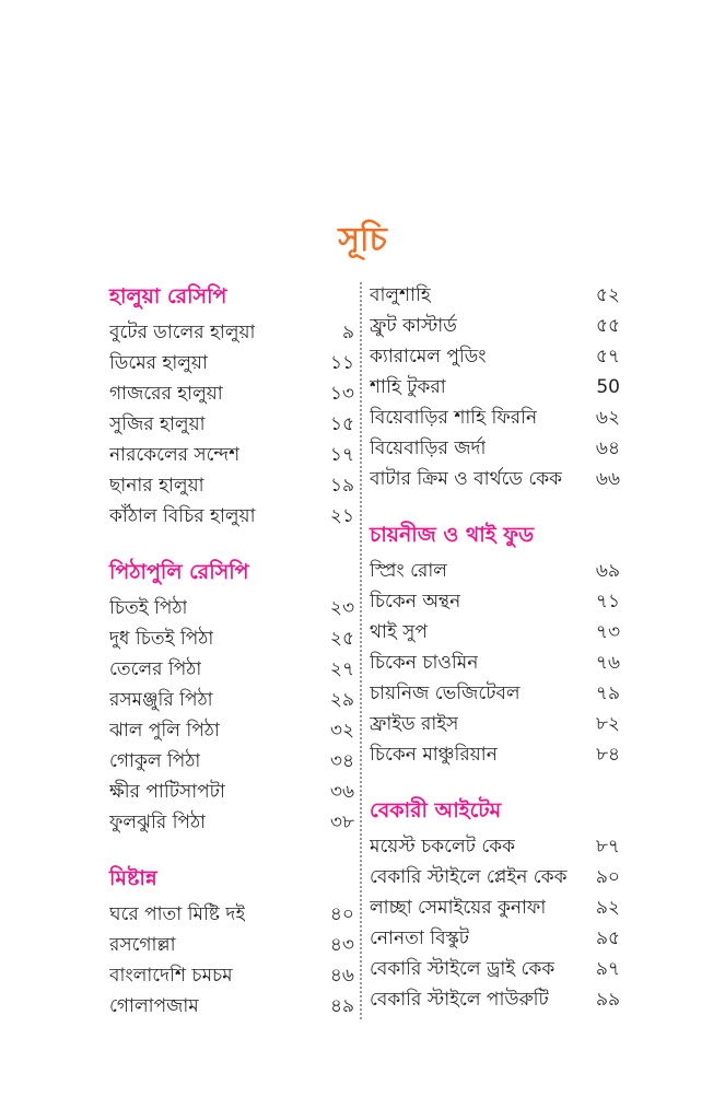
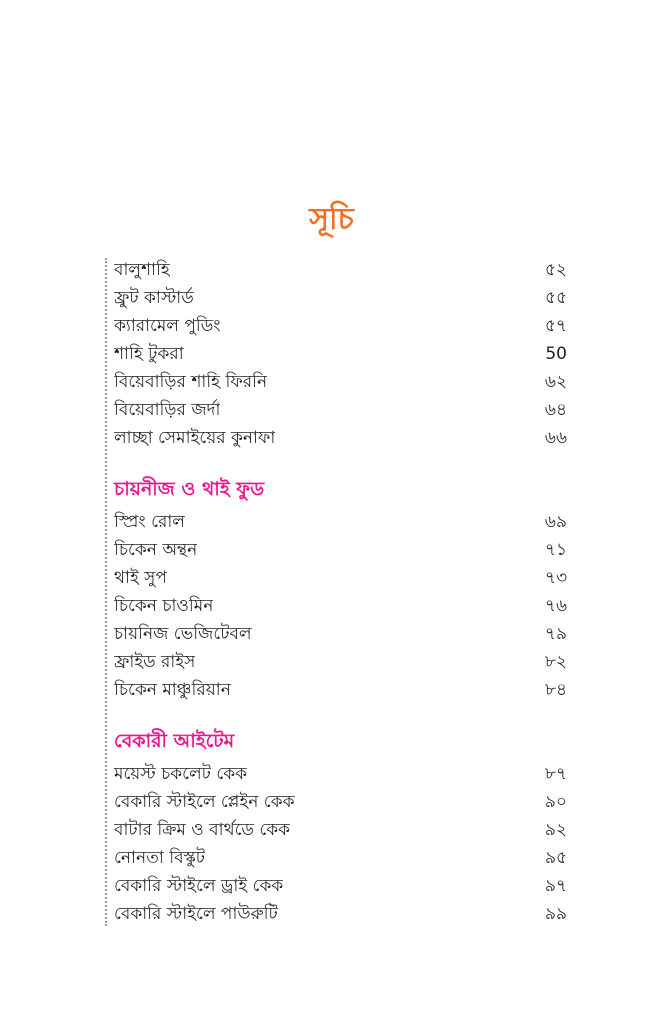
  সূচি
- হালুয়া রেসিপি
- বুটের ডালের হালুয়া
- ৯
- ডিমের হালুয়া
- ১১
- গাজরের হালুয়া
- ১৩
- সুজির হালুয়া
- ১৫
- নারকেলের সন্দেশ
- ১৭
- ছানার হালুয়া
- ১৯
- কাঁঠাল বিচির হালুয়া
- ২১
- পিঠাপুলি রেসিপি
- চিতই পিঠা
- ২৩
- দুধ চিতই পিঠা
- ২৫
- তেলের পিঠা
- ২৭
- রসমঞ্জুরি পিঠা
- ২৯
- ঝাল পুলি পিঠা
- ৩২
- গোকুল পিঠা
- ৩৪
- ক্ষীর পাটিসাপটা
- ৩৬
- ফুলঝুরি পিঠা
- ৩৮
- মিষ্টান্ন
- ঘরে পাতা মিষ্টি দই
- ৪০
- রসগোল্লা
- ৪৩
- বাংলাদেশি চমচম
- ৪৬
- গোলাপজাম
- ৪৯
  বালুশাহি
  ৫২
  ফ্রুট কাস্টার্ড
  ৫৫
  ক্যারামেল পুডিং
  ৫৭
  শাহি টুকরা
  50
  বিয়েবাড়ির শাহি ফিরনি
  ৬২
  বিয়েবাড়ির জর্দা
  ৬৪
- বাটার ক্রিম ও বার্থডে কেক
+ লাচ্ছা সেমাইয়ের কুনাফা
  ৬৬
  চায়নীজ ও থাই ফুড
  স্প্রিং রোল
  ৬৯
  চিকেন অন্থন
  ৭১
  থাই সুপ
  ৭৩
  চিকেন চাওমিন
  ৭৬
  চায়নিজ ভেজিটেবল
  ৭৯
  ফ্রাইড রাইস
  ৮২
  চিকেন মাঞ্চুরিয়ান
  ৮৪
  বেকারী আইটেম
  ময়েস্ট চকলেট কেক
  ৮৭
  বেকারি স্টাইলে প্লেইন কেক
  ৯০
- লাচ্ছা সেমাইয়ের কুনাফা
+ বাটার ক্রিম ও বার্থডে কেক
  ৯২
  নোনতা বিস্কুট
  ৯৫
  বেকারি স্টাইলে ড্রাই কেক
  ৯৭
  বেকারি স্টাইলে পাউরুটি
  ৯৯
